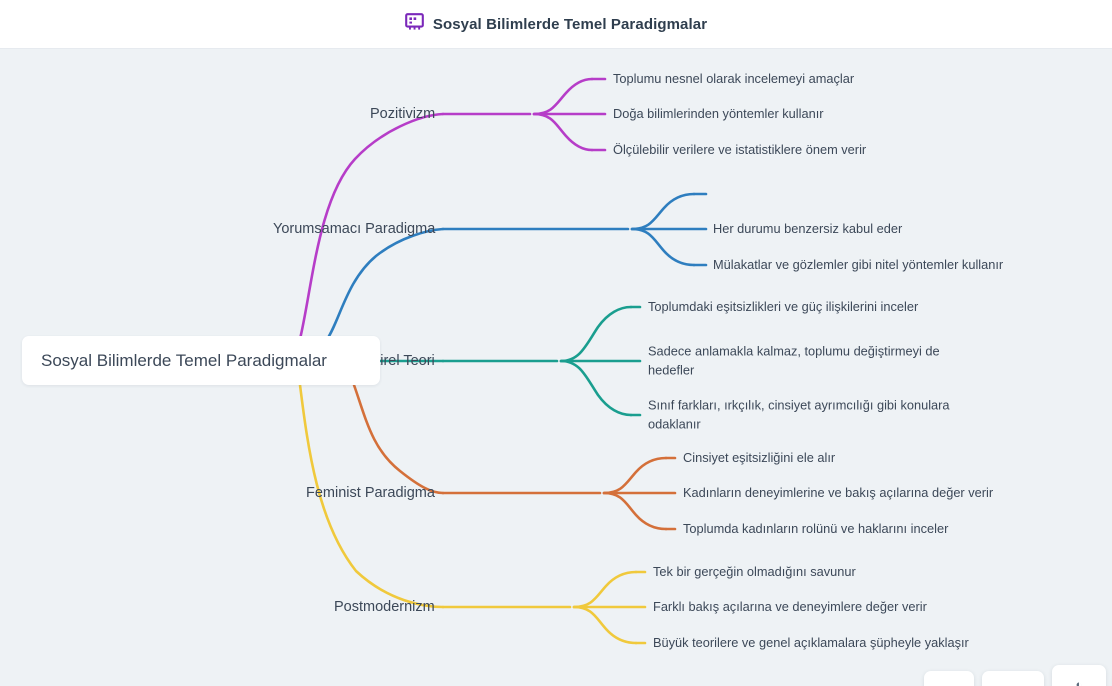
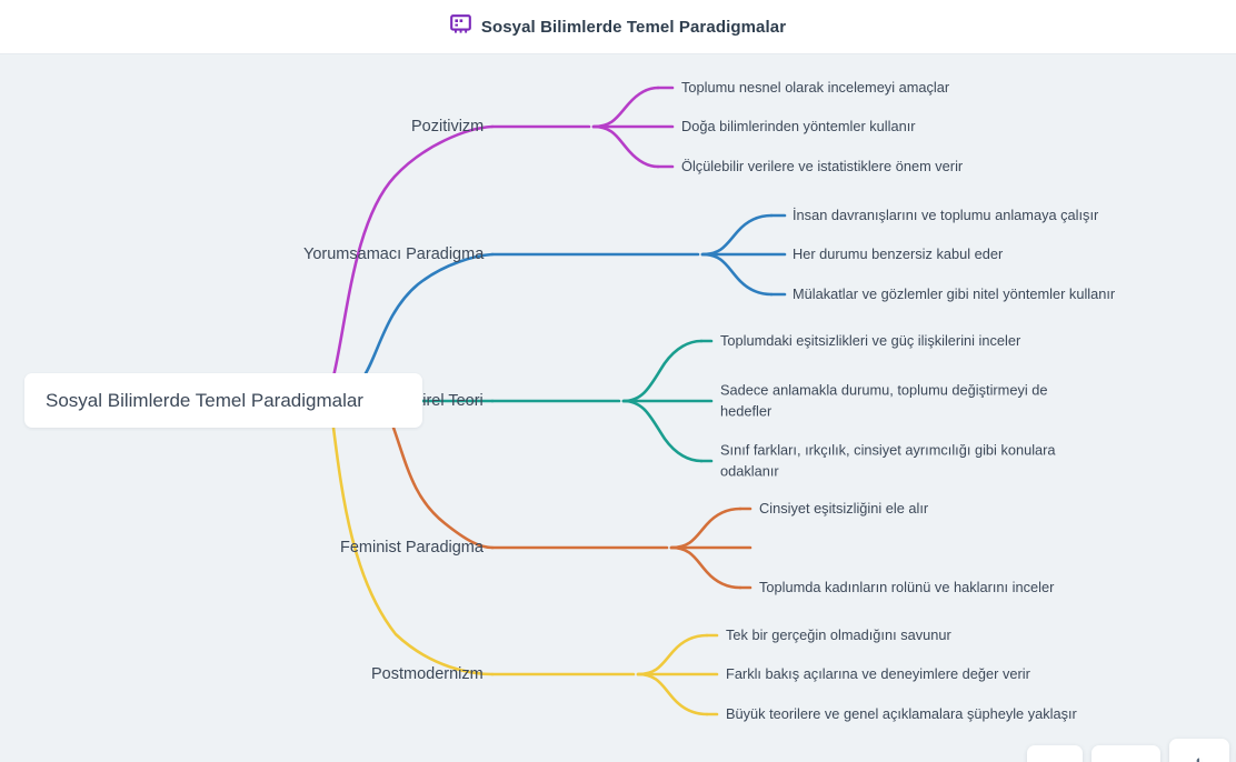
  Sosyal Bilimlerde Temel Paradigmalar
  Sosyal Bilimlerde Temel Paradigmalar
  Pozitivizm
  Toplumu nesnel olarak incelemeyi amaçlar
  Doğa bilimlerinden yöntemler kullanır
  Ölçülebilir verilere ve istatistiklere önem verir
  Yorumsamacı Paradigma
+ İnsan davranışlarını ve toplumu anlamaya çalışır
  Her durumu benzersiz kabul eder
  Mülakatlar ve gözlemler gibi nitel yöntemler kullanır
  Toplumdaki eşitsizlikleri ve güç ilişkilerini inceler
- Sadece anlamakla kalmaz, toplumu değiştirmeyi de hedefler
+ Sadece anlamakla durumu, toplumu değiştirmeyi de hedefler
  Sınıf farkları, ırkçılık, cinsiyet ayrımcılığı gibi konulara odaklanır
  Feminist Paradigma
  Cinsiyet eşitsizliğini ele alır
- Kadınların deneyimlerine ve bakış açılarına değer verir
  Toplumda kadınların rolünü ve haklarını inceler
  Postmodernizm
  Tek bir gerçeğin olmadığını savunur
  Farklı bakış açılarına ve deneyimlere değer verir
  Büyük teorilere ve genel açıklamalara şüpheyle yaklaşır
  ◐
